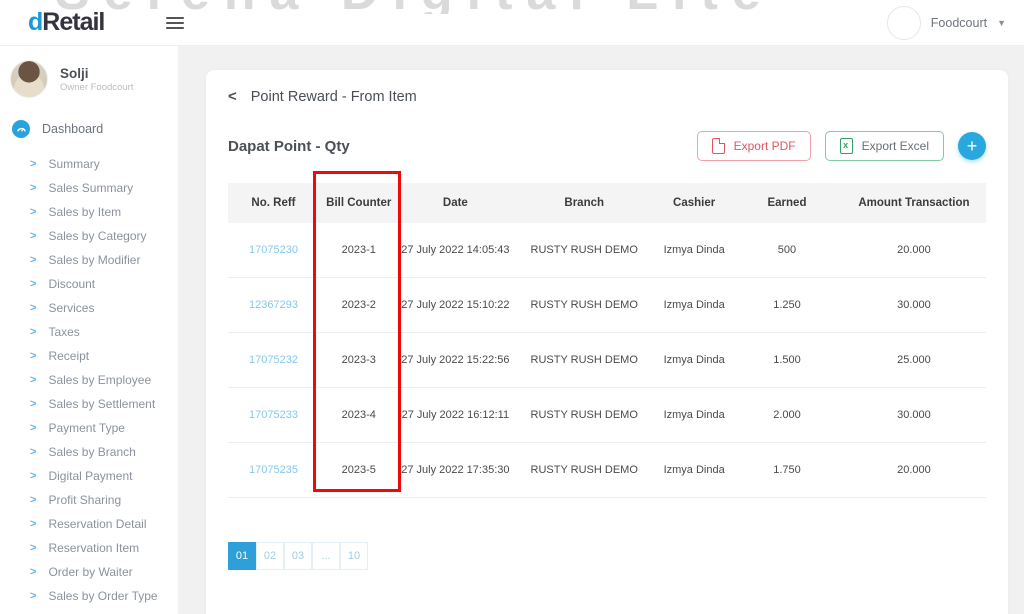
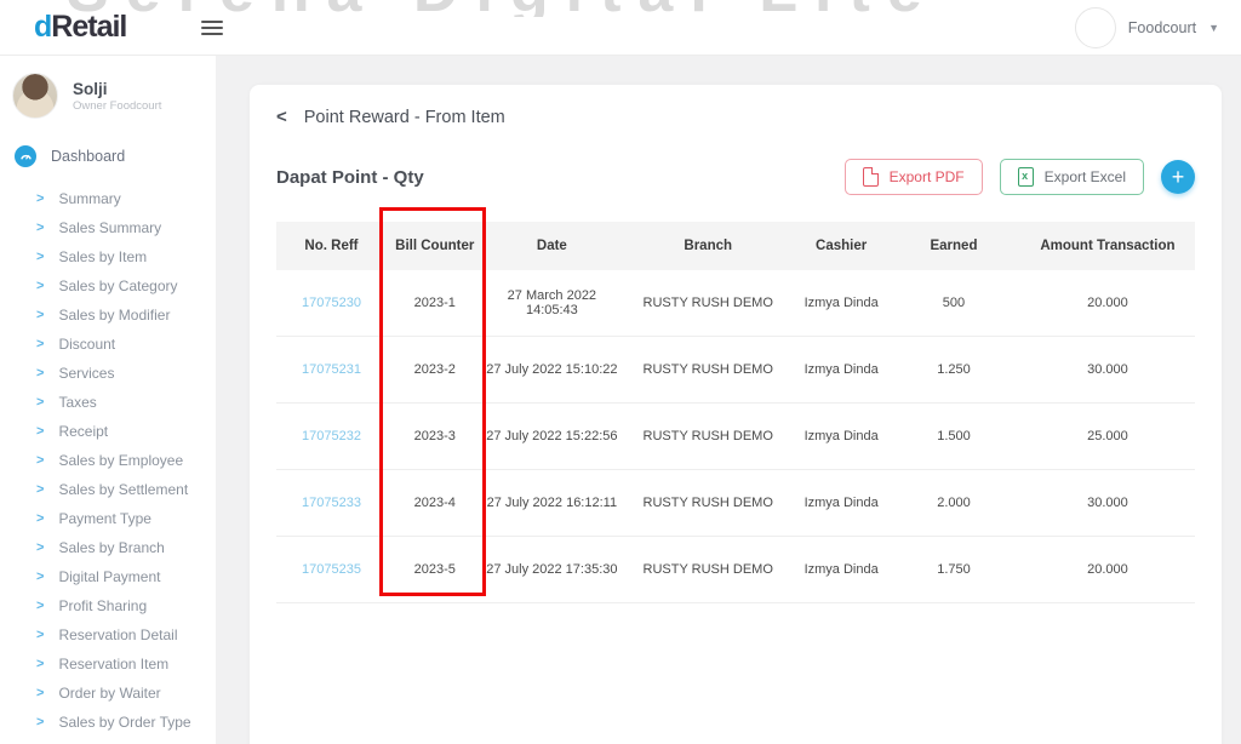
  d
  Retail
  Foodcourt
  ▼
  Solji
  Owner Foodcourt
  Dashboard
  >
  Summary
  >
  Sales Summary
  >
  Sales by Item
  >
  Sales by Category
  >
  Sales by Modifier
  >
  Discount
  >
  Services
  >
  Taxes
  >
  Receipt
  >
  Sales by Employee
  >
  Sales by Settlement
  >
  Payment Type
  >
  Sales by Branch
  >
  Digital Payment
  >
  Profit Sharing
  >
  Reservation Detail
  >
  Reservation Item
  >
  Order by Waiter
  >
  Sales by Order Type
  <
  Point Reward - From Item
  Dapat Point - Qty
  Export PDF
  Export Excel
  +
  No. Reff
  Bill Counter
  Date
  Branch
  Cashier
  Earned
  Amount Transaction
  17075230
  2023-1
- 27 July 2022 14:05:43
+ 27 March 2022 14:05:43
  RUSTY RUSH DEMO
  Izmya Dinda
  500
  20.000
- 12367293
+ 17075231
  2023-2
  27 July 2022 15:10:22
  RUSTY RUSH DEMO
  Izmya Dinda
  1.250
  30.000
  17075232
  2023-3
  27 July 2022 15:22:56
  RUSTY RUSH DEMO
  Izmya Dinda
  1.500
  25.000
  17075233
  2023-4
  27 July 2022 16:12:11
  RUSTY RUSH DEMO
  Izmya Dinda
  2.000
  30.000
  17075235
  2023-5
  27 July 2022 17:35:30
  RUSTY RUSH DEMO
  Izmya Dinda
  1.750
  20.000
- 01
- 02
- 03
- ...
- 10
